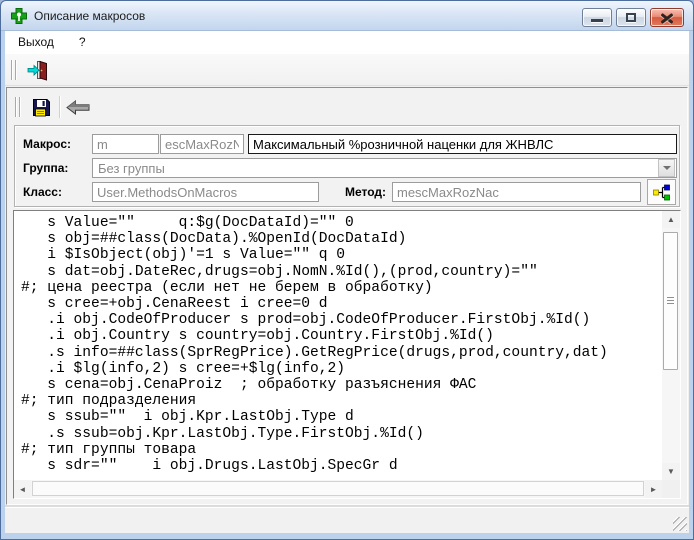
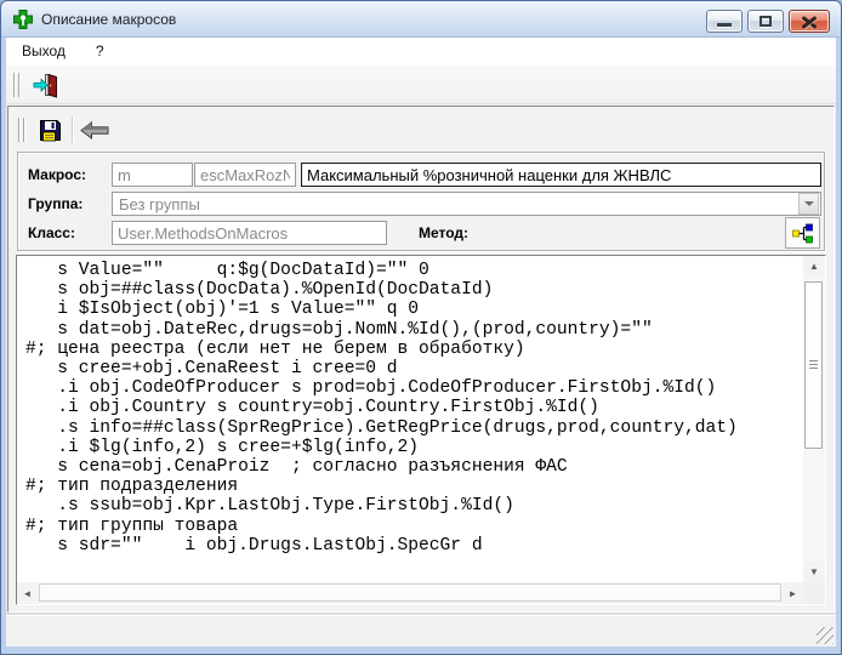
  Описание макросов
  Выход
  ?
  Макрос:
  m
  escMaxRozN
  Максимальный %розничной наценки для ЖНВЛС
  Группа:
  Без группы
  Класс:
  User.MethodsOnMacros
  Метод:
- mescMaxRozNac
  s Value="" q:$g(DocDataId)="" 0
  s obj=##class(DocData).%OpenId(DocDataId)
  i $IsObject(obj)'=1 s Value="" q 0
  s dat=obj.DateRec,drugs=obj.NomN.%Id(),(prod,country)=""
  #; цена реестра (если нет не берем в обработку)
  s cree=+obj.CenaReest i cree=0 d
  .i obj.CodeOfProducer s prod=obj.CodeOfProducer.FirstObj.%Id()
  .i obj.Country s country=obj.Country.FirstObj.%Id()
  .s info=##class(SprRegPrice).GetRegPrice(drugs,prod,country,dat)
  .i $lg(info,2) s cree=+$lg(info,2)
- s cena=obj.CenaProiz ; обработку разъяснения ФАС
+ s cena=obj.CenaProiz ; согласно разъяснения ФАС
  #; тип подразделения
- s ssub="" i obj.Kpr.LastObj.Type d
  .s ssub=obj.Kpr.LastObj.Type.FirstObj.%Id()
  #; тип группы товара
  s sdr="" i obj.Drugs.LastObj.SpecGr d
  ▲
  ▼
  ◄
  ►
